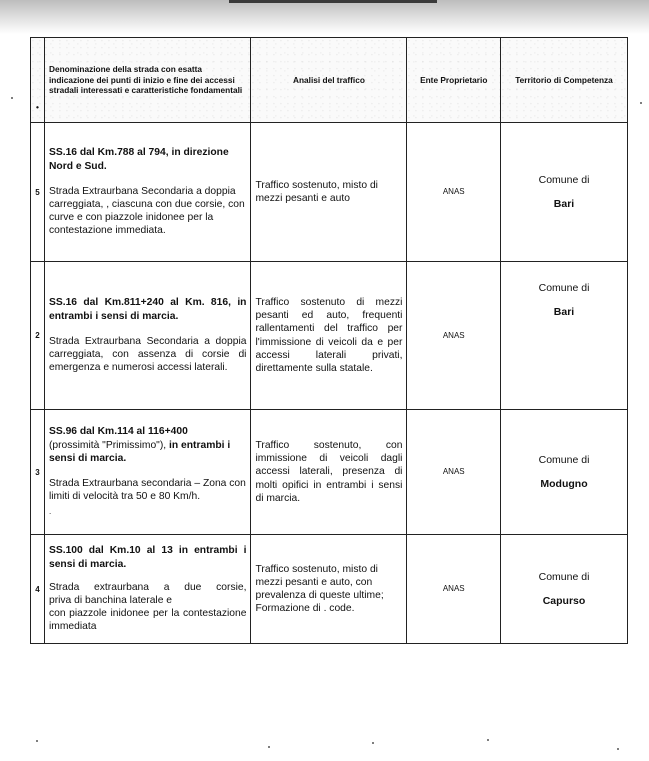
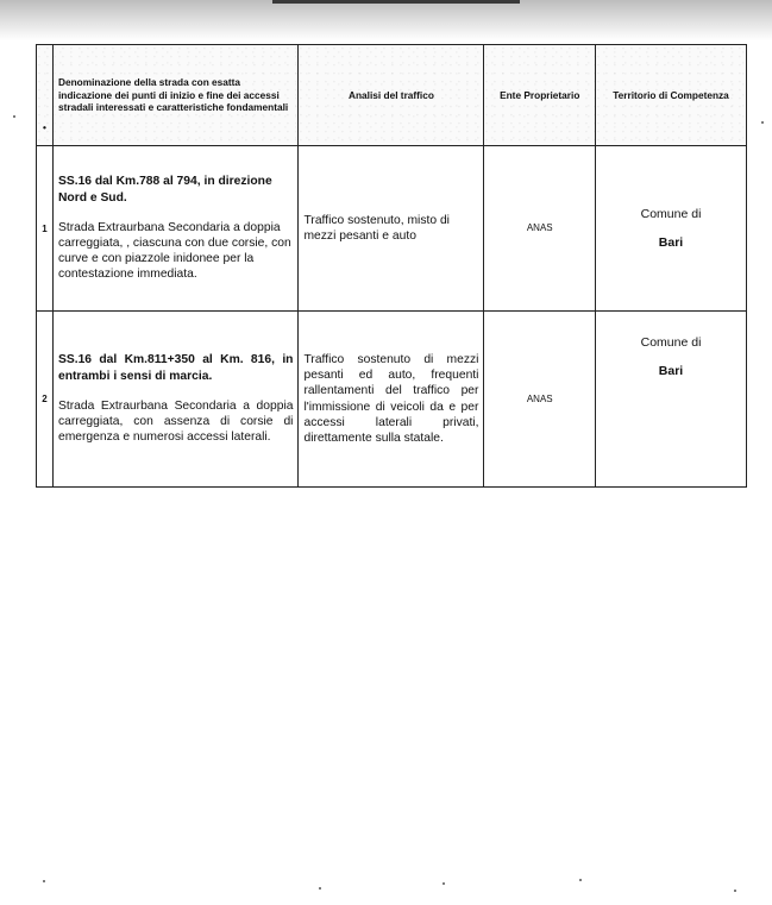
  •	Denominazione della strada con esatta indicazione dei punti di inizio e fine dei accessi stradali interessati e caratteristiche fondamentali	Analisi del traffico	Ente Proprietario	Territorio di Competenza
- 5	SS.16 dal Km.788 al 794, in direzione Nord e Sud. Strada Extraurbana Secondaria a doppia carreggiata, , ciascuna con due corsie, con curve e con piazzole inidonee per la contestazione immediata.	Traffico sostenuto, misto di mezzi pesanti e auto	ANAS	Comune di Bari
+ 1	SS.16 dal Km.788 al 794, in direzione Nord e Sud. Strada Extraurbana Secondaria a doppia carreggiata, , ciascuna con due corsie, con curve e con piazzole inidonee per la contestazione immediata.	Traffico sostenuto, misto di mezzi pesanti e auto	ANAS	Comune di Bari
- 2	SS.16 dal Km.811+240 al Km. 816, in entrambi i sensi di marcia. Strada Extraurbana Secondaria a doppia carreggiata, con assenza di corsie di emergenza e numerosi accessi laterali.	Traffico sostenuto di mezzi pesanti ed auto, frequenti rallentamenti del traffico per l'immissione di veicoli da e per accessi laterali privati, direttamente sulla statale.	ANAS	Comune di Bari
+ 2	SS.16 dal Km.811+350 al Km. 816, in entrambi i sensi di marcia. Strada Extraurbana Secondaria a doppia carreggiata, con assenza di corsie di emergenza e numerosi accessi laterali.	Traffico sostenuto di mezzi pesanti ed auto, frequenti rallentamenti del traffico per l'immissione di veicoli da e per accessi laterali privati, direttamente sulla statale.	ANAS	Comune di Bari
- 3	SS.96 dal Km.114 al 116+400 (prossimità "Primissimo"), in entrambi i sensi di marcia. Strada Extraurbana secondaria – Zona con limiti di velocità tra 50 e 80 Km/h. .	Traffico sostenuto, con immissione di veicoli dagli accessi laterali, presenza di molti opifici in entrambi i sensi di marcia.	ANAS	Comune di Modugno
- 4	SS.100 dal Km.10 al 13 in entrambi i sensi di marcia. Strada extraurbana a due corsie, priva di banchina laterale e con piazzole inidonee per la contestazione immediata	Traffico sostenuto, misto di mezzi pesanti e auto, con prevalenza di queste ultime; Formazione di . code.	ANAS	Comune di Capurso
